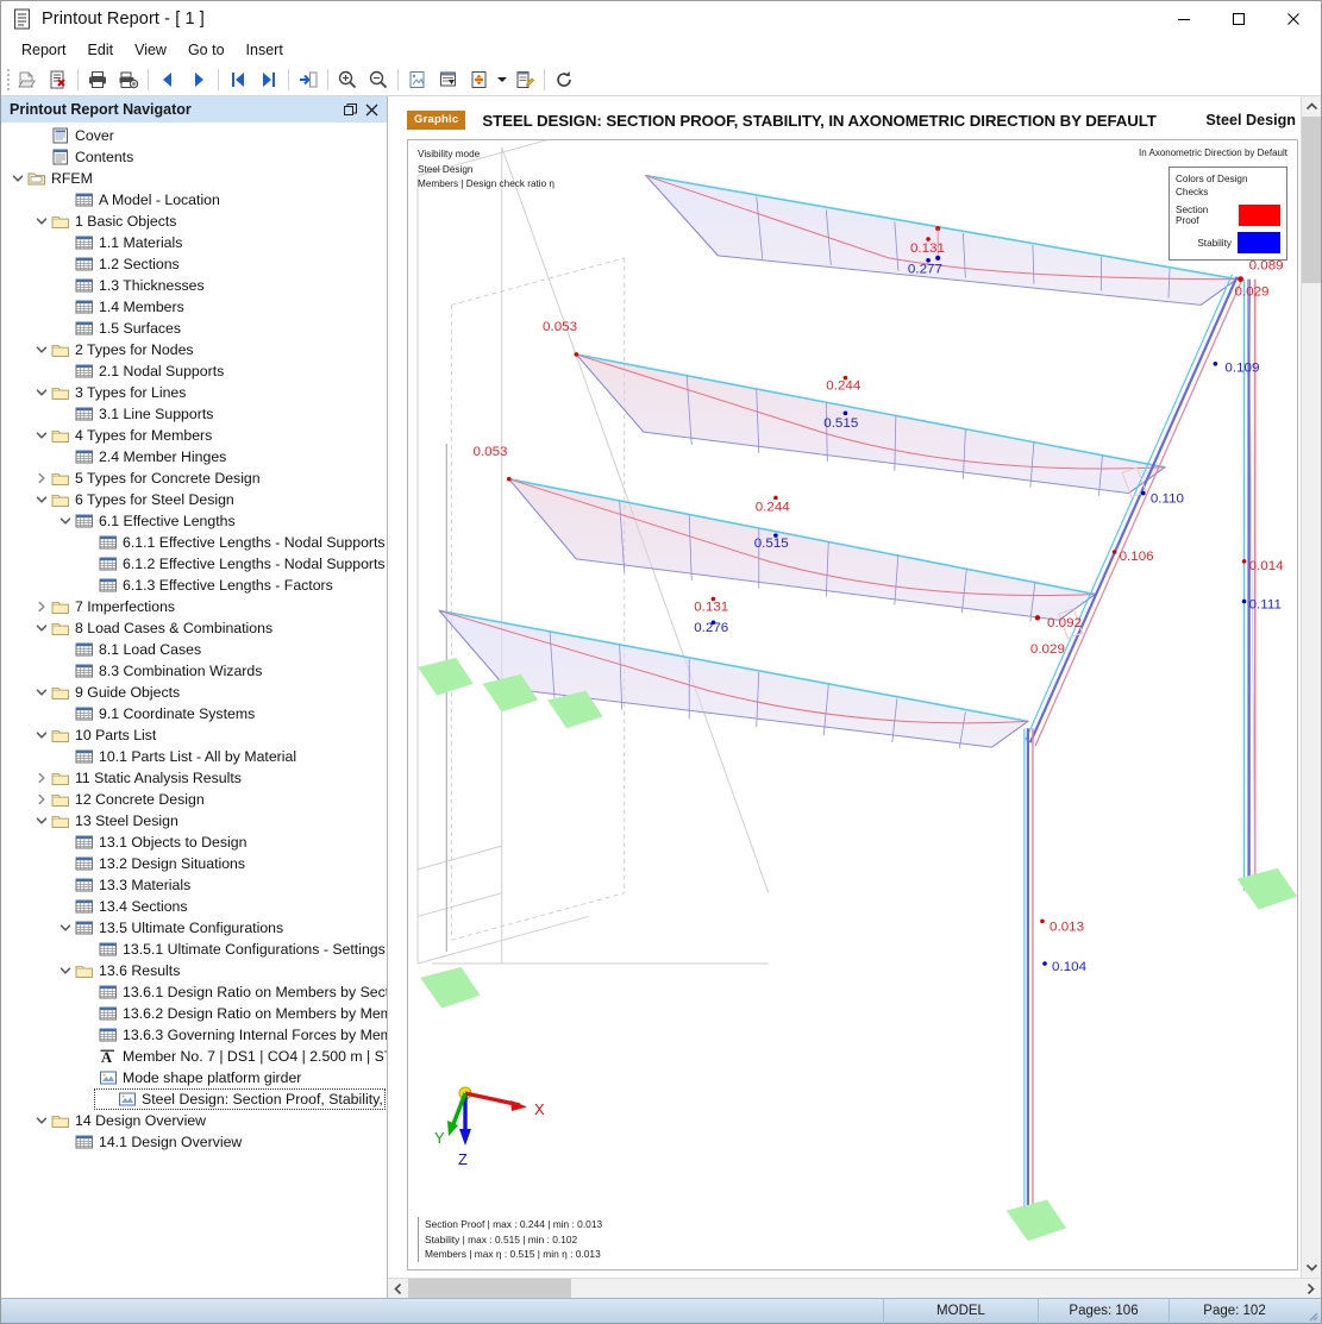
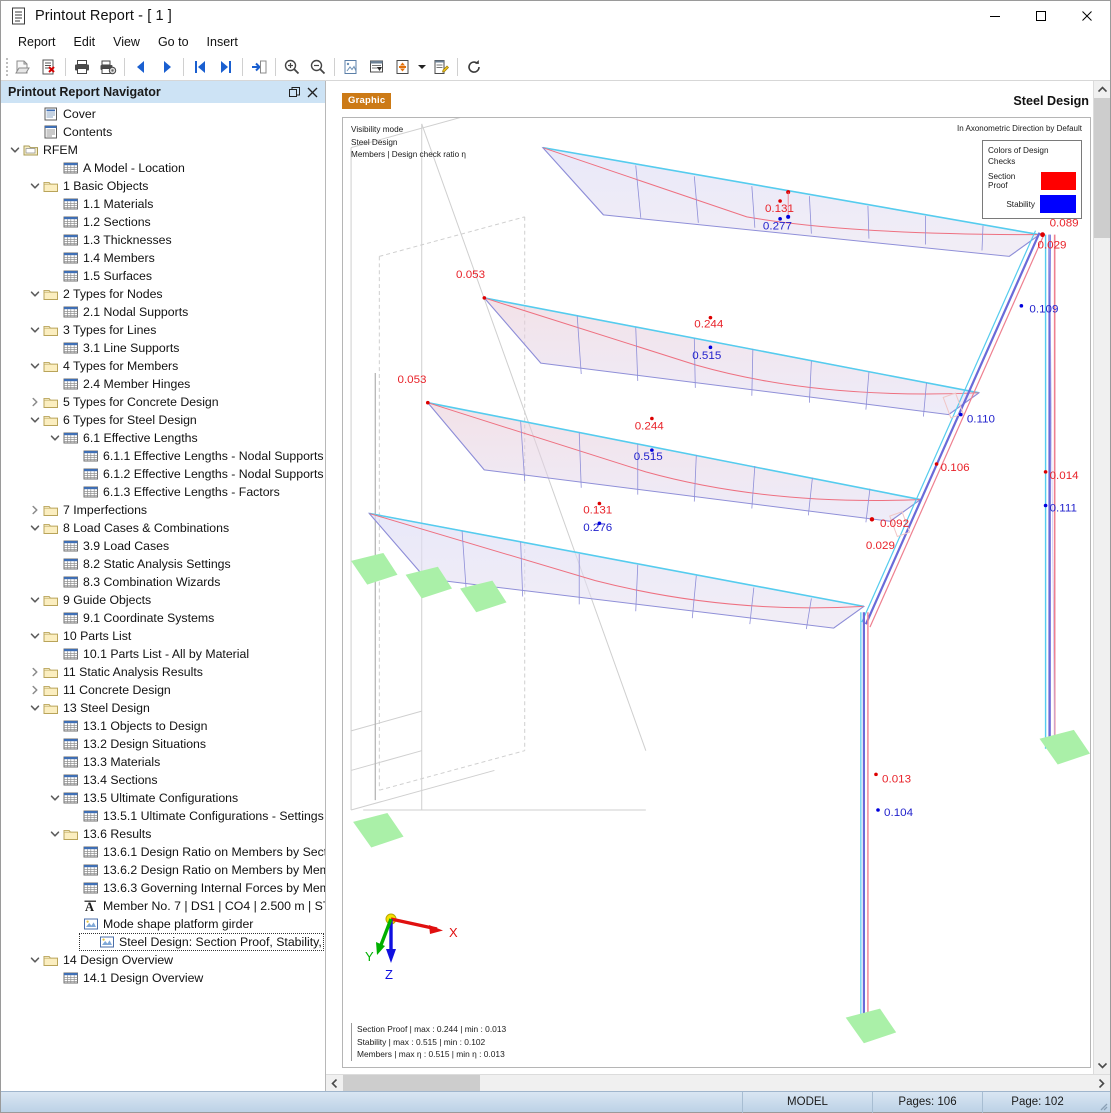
  Printout Report - [ 1 ]
  Report
  Edit
  View
  Go to
  Insert
  Printout Report Navigator
  Cover
  Contents
  RFEM
  A Model - Location
  1 Basic Objects
  1.1 Materials
  1.2 Sections
  1.3 Thicknesses
  1.4 Members
  1.5 Surfaces
  2 Types for Nodes
  2.1 Nodal Supports
  3 Types for Lines
  3.1 Line Supports
  4 Types for Members
  2.4 Member Hinges
  5 Types for Concrete Design
  6 Types for Steel Design
  6.1 Effective Lengths
  6.1.1 Effective Lengths - Nodal Supports
  6.1.2 Effective Lengths - Nodal Supports
  6.1.3 Effective Lengths - Factors
  7 Imperfections
  8 Load Cases & Combinations
- 8.1 Load Cases
+ 3.9 Load Cases
+ 8.2 Static Analysis Settings
  8.3 Combination Wizards
  9 Guide Objects
  9.1 Coordinate Systems
  10 Parts List
  10.1 Parts List - All by Material
  11 Static Analysis Results
- 12 Concrete Design
+ 11 Concrete Design
  13 Steel Design
  13.1 Objects to Design
  13.2 Design Situations
  13.3 Materials
  13.4 Sections
  13.5 Ultimate Configurations
  13.5.1 Ultimate Configurations - Settings
  13.6 Results
  13.6.1 Design Ratio on Members by Sec
  13.6.2 Design Ratio on Members by Mem
  13.6.3 Governing Internal Forces by Mem
  A
  Member No. 7 | DS1 | CO4 | 2.500 m | S
  Mode shape platform girder
  Steel Design: Section Proof, Stability,
  14 Design Overview
  14.1 Design Overview
  Graphic
- STEEL DESIGN: SECTION PROOF, STABILITY, IN AXONOMETRIC DIRECTION BY DEFAULT
  Steel Design
  0.131
  0.277
  0.053
  0.053
  0.089
  0.029
  0.109
  0.244
  0.515
  0.110
  0.244
  0.515
  0.106
  0.014
  0.131
  0.111
  0.276
  0.092
  0.029
  0.013
  0.104
  Visibility mode
  Steel Design
  Members | Design check ratio η
  In Axonometric Direction by Default
  Colors of Design
  Checks
  Section Proof
  Stability
  X
  Y
  Z
  Section Proof | max : 0.244 | min : 0.013
  Stability | max : 0.515 | min : 0.102
  Members | max η : 0.515 | min η : 0.013
  MODEL
  Pages: 106
  Page: 102
